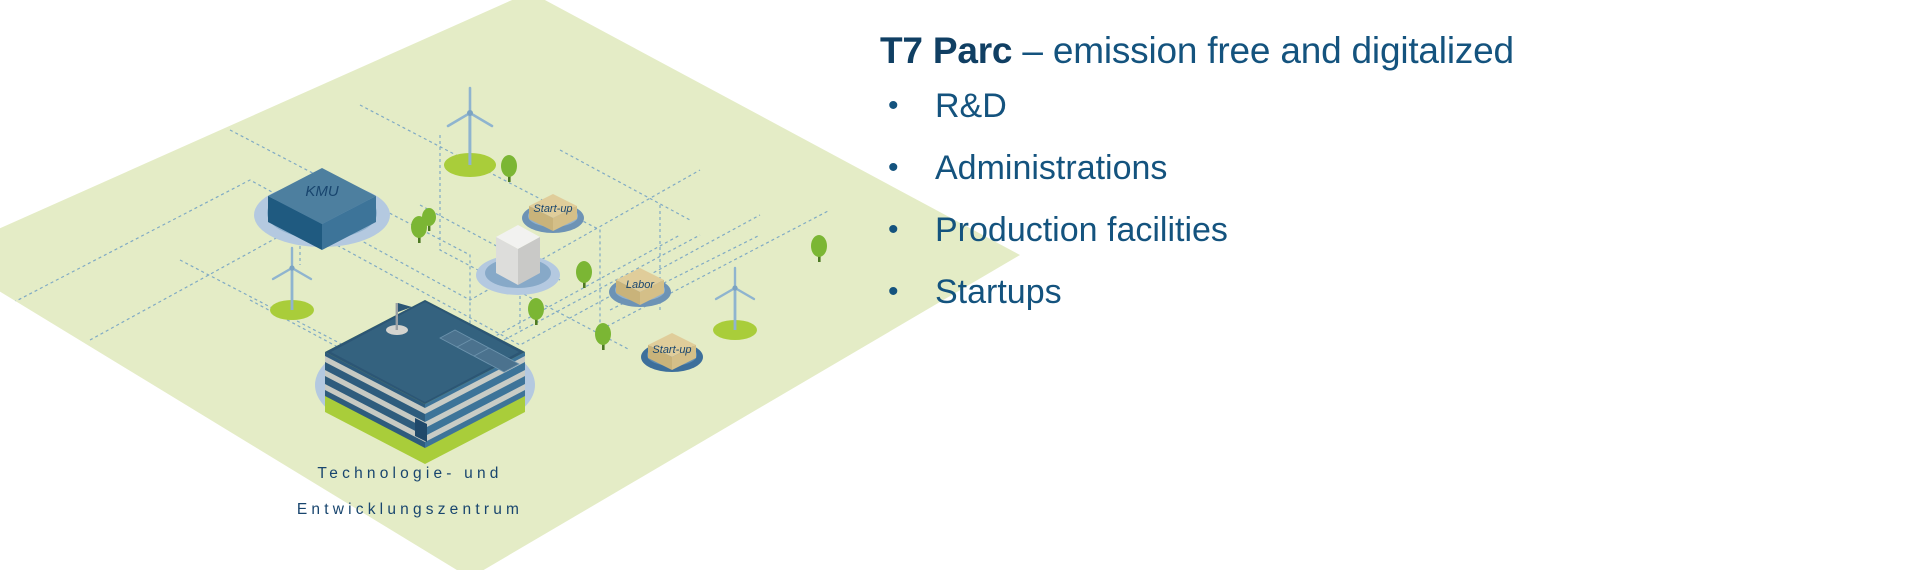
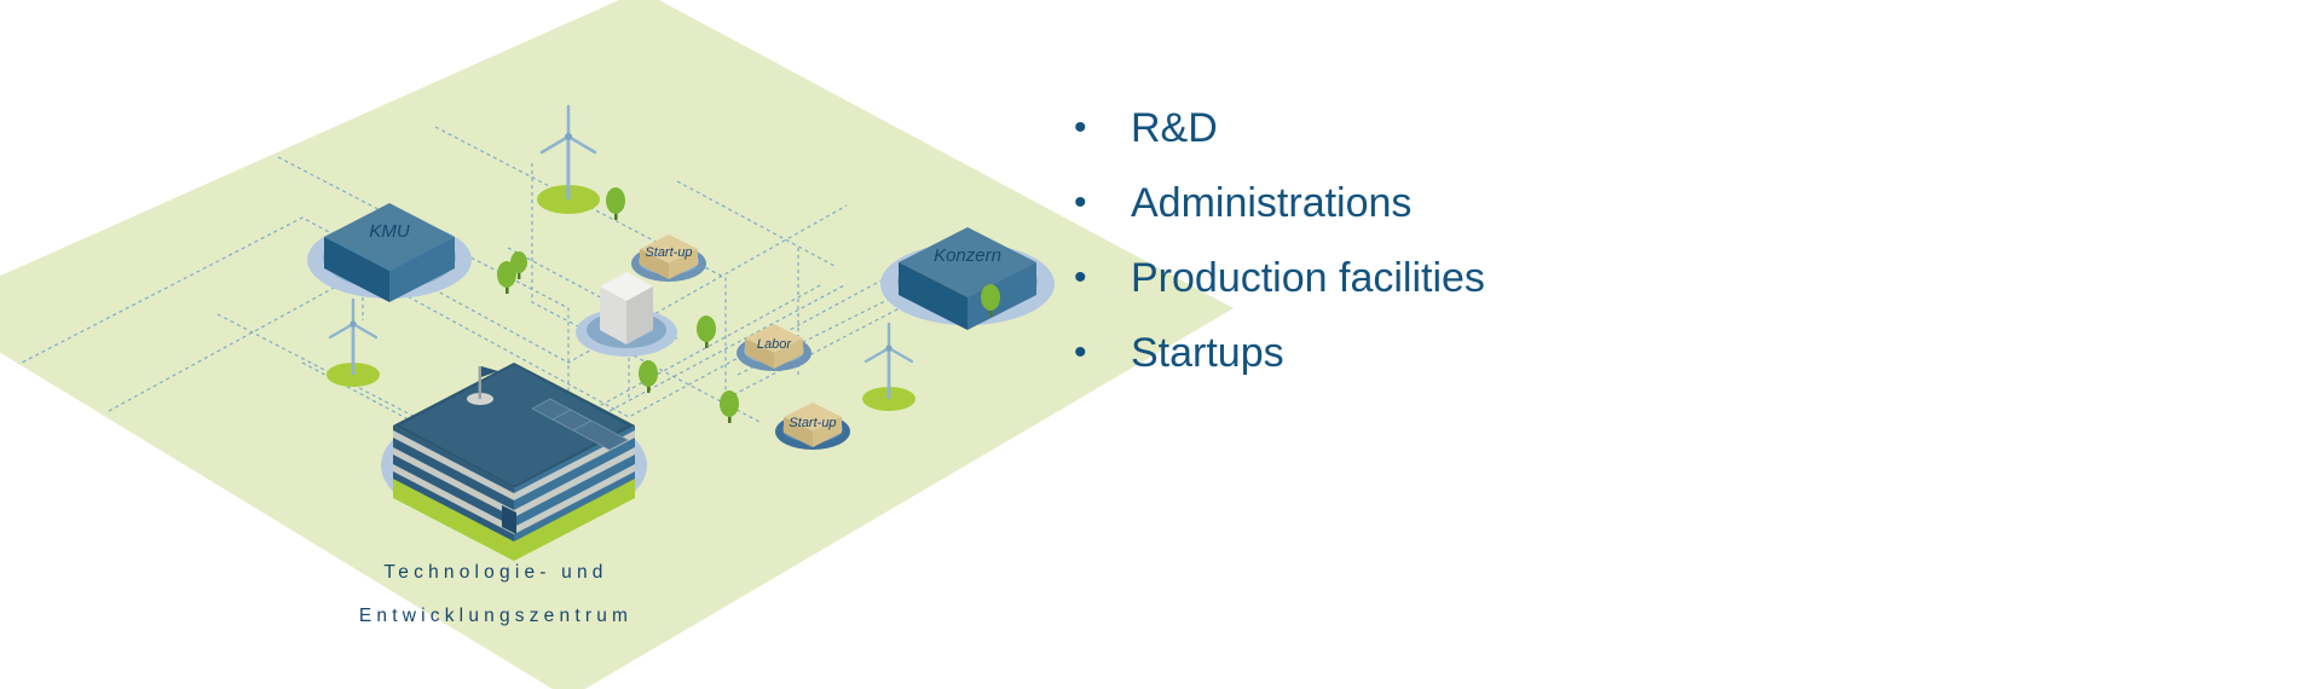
  KMU
+ Konzern
  Start-up
  Labor
  Start-up
  Technologie- und
  Entwicklungszentrum
- T7 Parc – emission free and digitalized
  •
  R&D
  •
  Administrations
  •
  Production facilities
  •
  Startups
